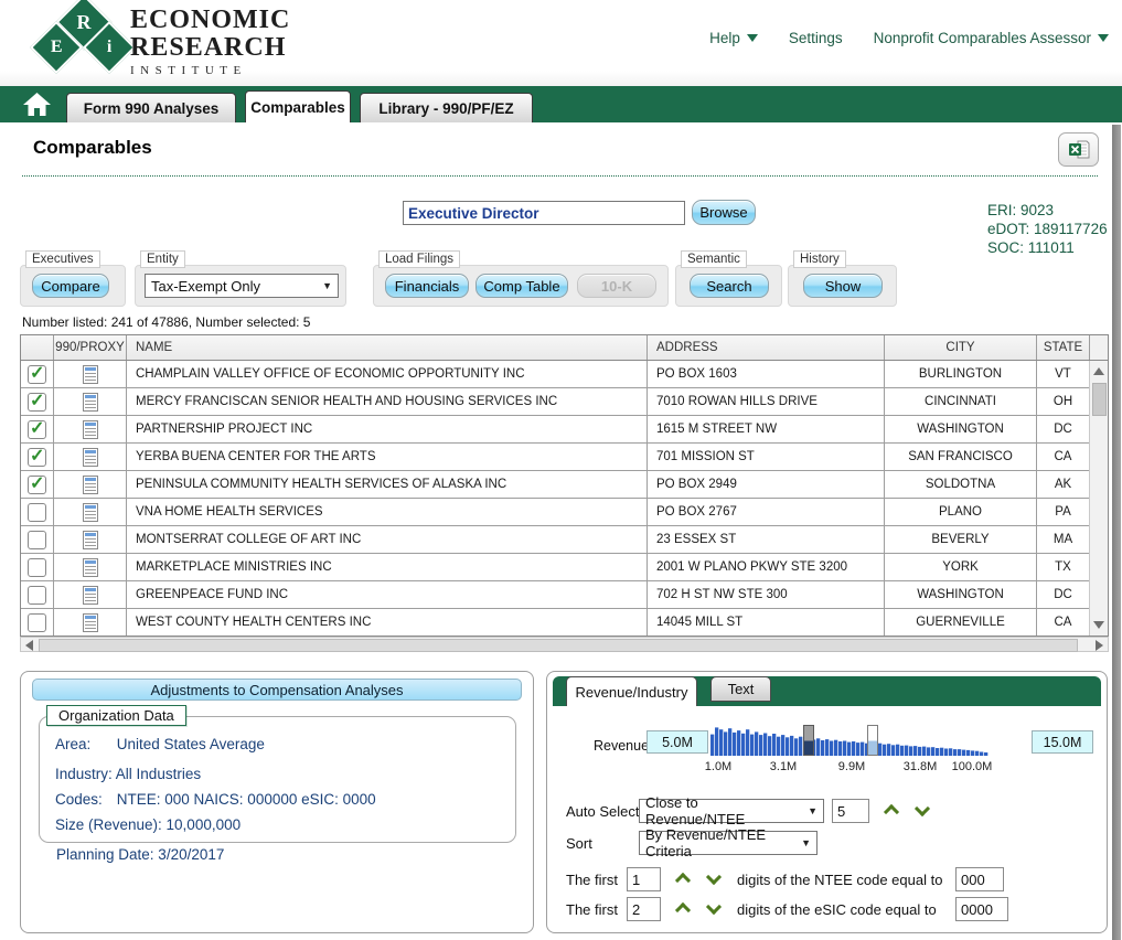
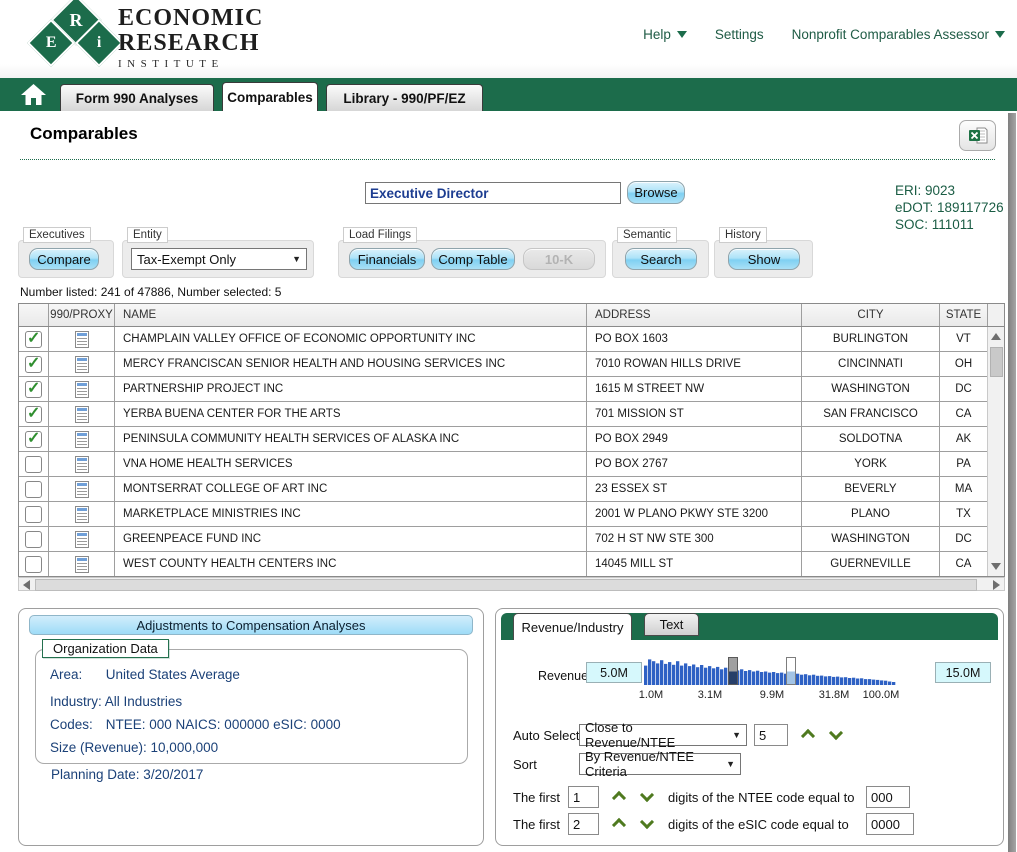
  ECONOMIC
  RESEARCH
  INSTITUTE
  Help
  Settings
  Nonprofit Comparables Assessor
  Form 990 Analyses
  Comparables
  Library - 990/PF/EZ
  Comparables
  Executive Director
  Browse
  ERI: 9023
  eDOT: 189117726
  SOC: 111011
  Executives
  Compare
  Entity
  Tax-Exempt Only
  ▼
  Load Filings
  Financials
  Comp Table
  10-K
  Semantic
  Search
  History
  Show
  Number listed: 241 of 47886, Number selected: 5
  990/PROXY
  NAME
  ADDRESS
  CITY
  STATE
  CHAMPLAIN VALLEY OFFICE OF ECONOMIC OPPORTUNITY INC
  PO BOX 1603
  BURLINGTON
  VT
  MERCY FRANCISCAN SENIOR HEALTH AND HOUSING SERVICES INC
  7010 ROWAN HILLS DRIVE
  CINCINNATI
  OH
  PARTNERSHIP PROJECT INC
  1615 M STREET NW
  WASHINGTON
  DC
  YERBA BUENA CENTER FOR THE ARTS
  701 MISSION ST
  SAN FRANCISCO
  CA
  PENINSULA COMMUNITY HEALTH SERVICES OF ALASKA INC
  PO BOX 2949
  SOLDOTNA
  AK
  VNA HOME HEALTH SERVICES
  PO BOX 2767
- PLANO
+ YORK
  PA
  MONTSERRAT COLLEGE OF ART INC
  23 ESSEX ST
  BEVERLY
  MA
  MARKETPLACE MINISTRIES INC
  2001 W PLANO PKWY STE 3200
- YORK
+ PLANO
  TX
  GREENPEACE FUND INC
  702 H ST NW STE 300
  WASHINGTON
  DC
  WEST COUNTY HEALTH CENTERS INC
  14045 MILL ST
  GUERNEVILLE
  CA
  Adjustments to Compensation Analyses
  Organization Data
  Area: United States Average
  Industry: All Industries
  Codes: NTEE: 000 NAICS: 000000 eSIC: 0000
  Size (Revenue): 10,000,000
  Planning Date: 3/20/2017
  Revenue/Industry
  Text
  Revenue
  5.0M
  15.0M
  1.0M
  3.1M
  9.9M
  31.8M
  100.0M
  Auto Select
  Close to Revenue/NTEE
  ▼
  5
  Sort
  By Revenue/NTEE Criteria
  ▼
  The first
  1
  digits of the NTEE code equal to
  000
  The first
  2
  digits of the eSIC code equal to
  0000
